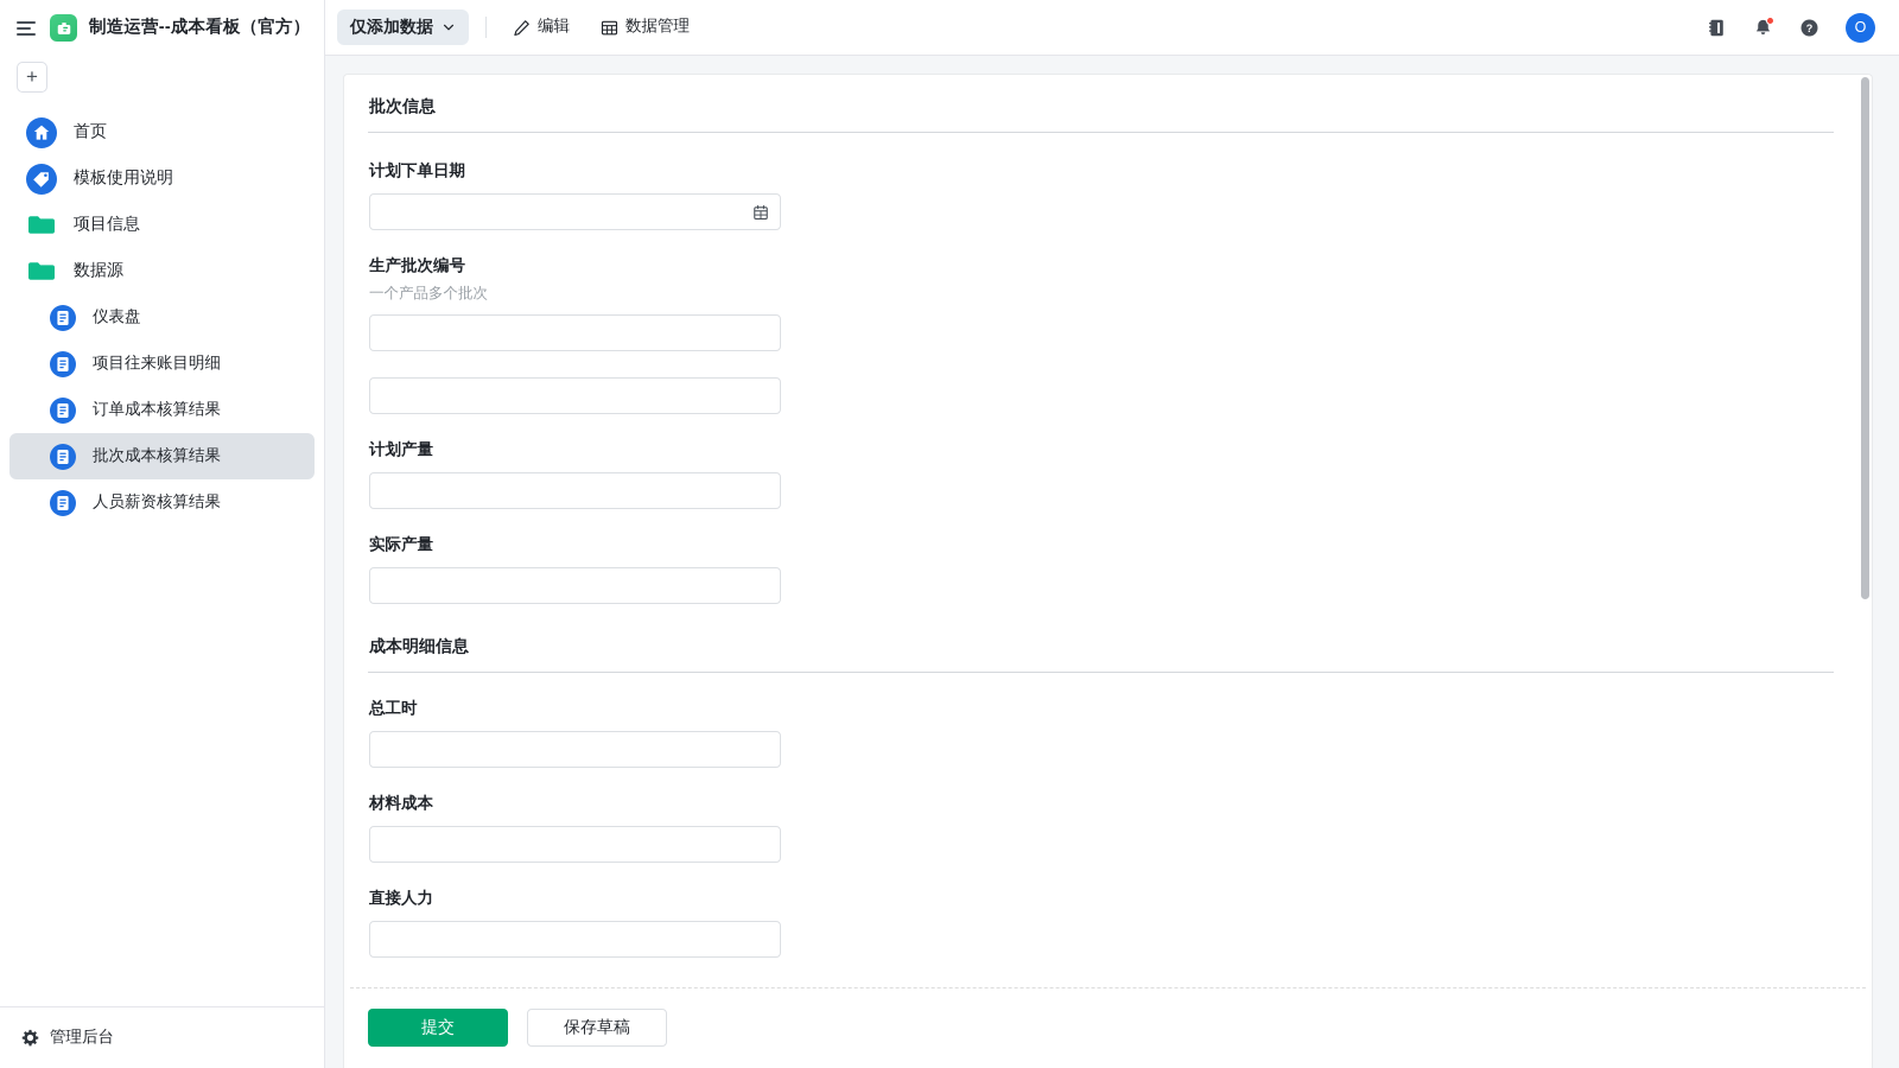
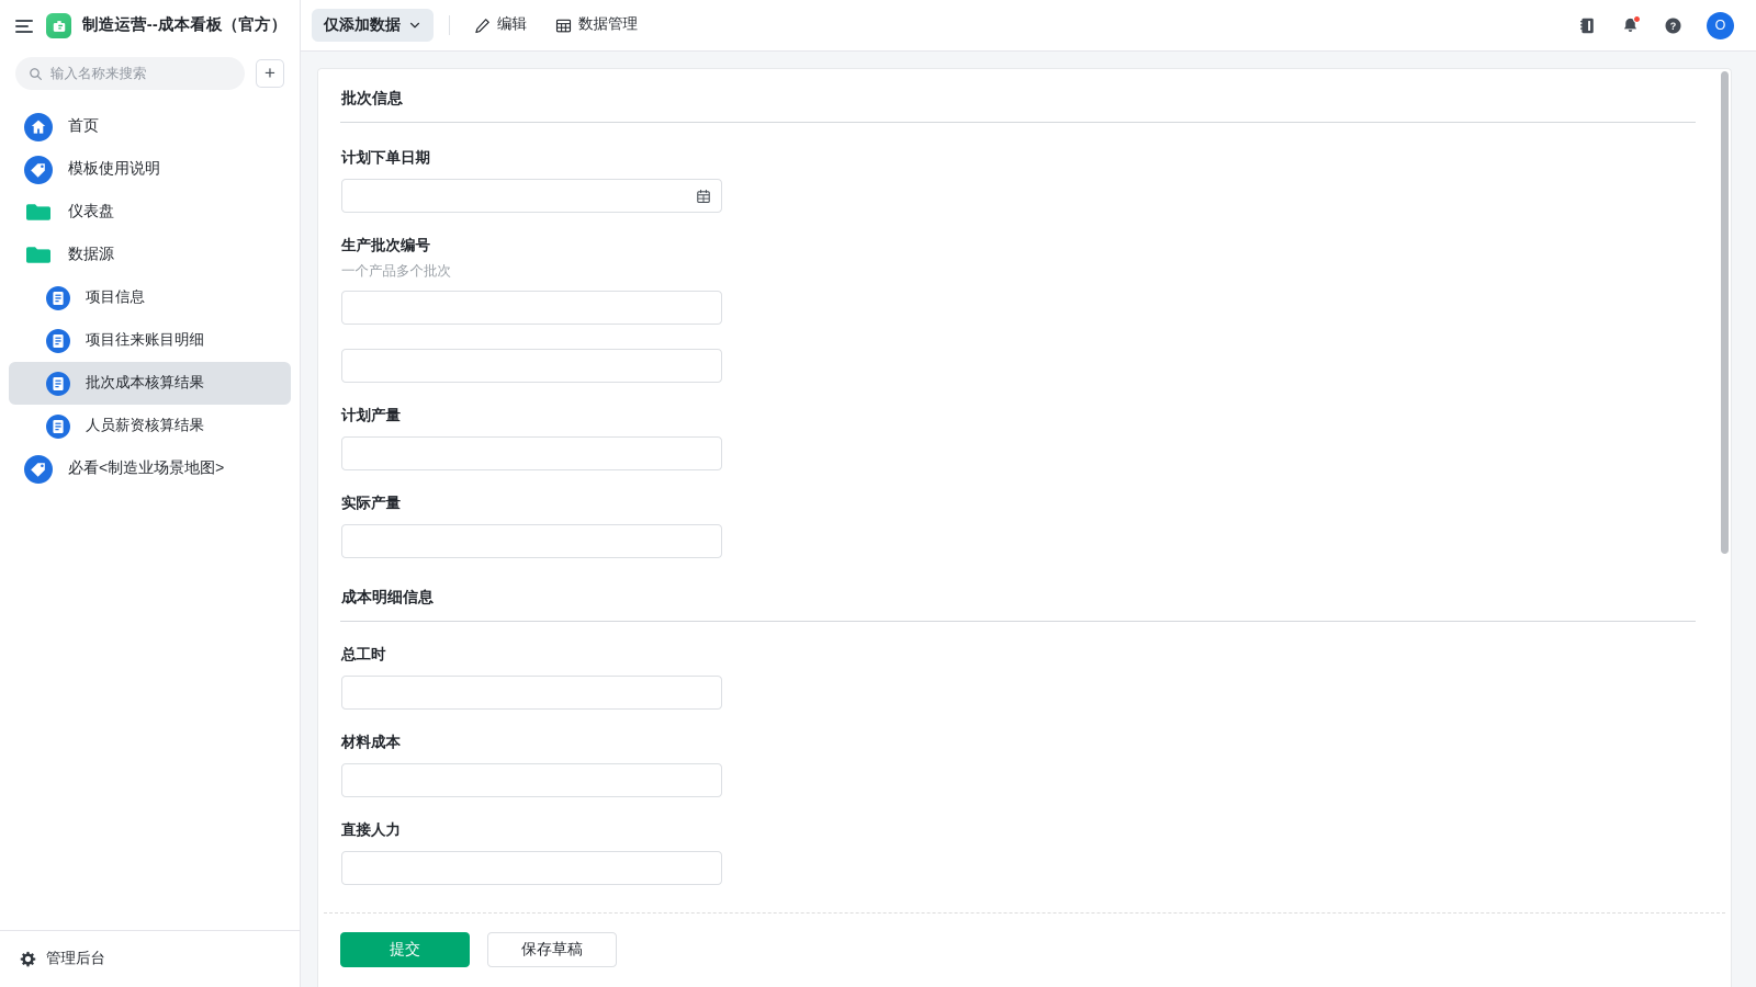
  制造运营--成本看板（官方）
+ 输入名称来搜索
  +
  首页
  模板使用说明
- 项目信息
+ 仪表盘
  数据源
- 仪表盘
+ 项目信息
  项目往来账目明细
- 订单成本核算结果
  批次成本核算结果
  人员薪资核算结果
+ 必看<制造业场景地图>
  管理后台
  仅添加数据
  编辑
  数据管理
  ?
  O
  批次信息
  计划下单日期
  生产批次编号
  一个产品多个批次
  计划产量
  实际产量
  成本明细信息
  总工时
  材料成本
  直接人力
  提交
  保存草稿
